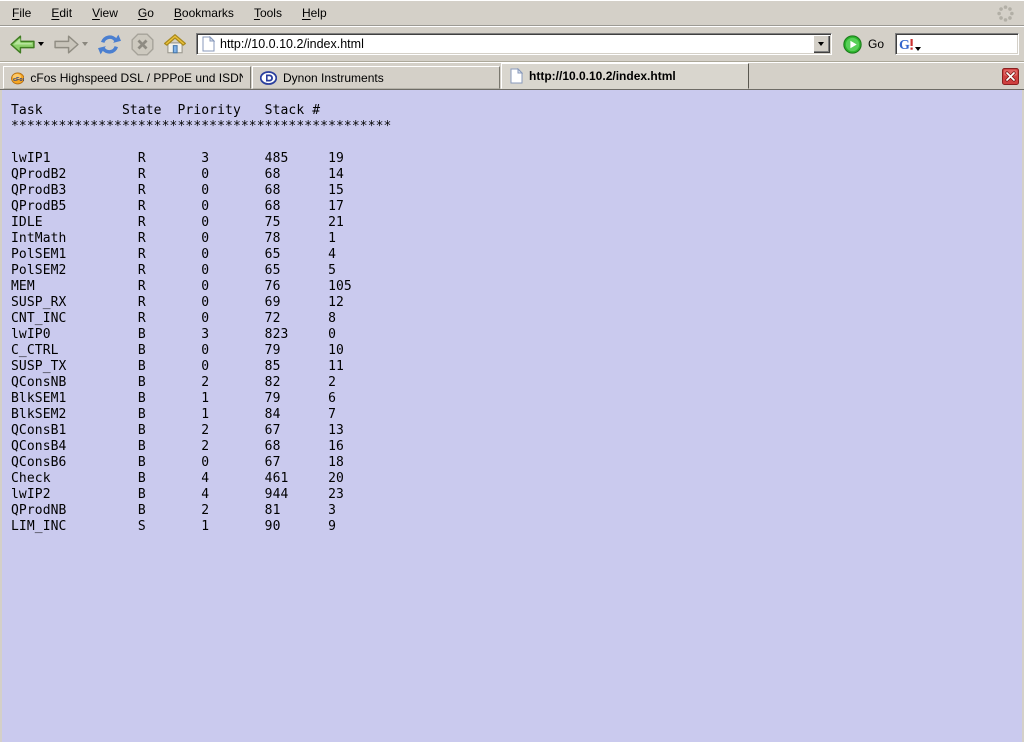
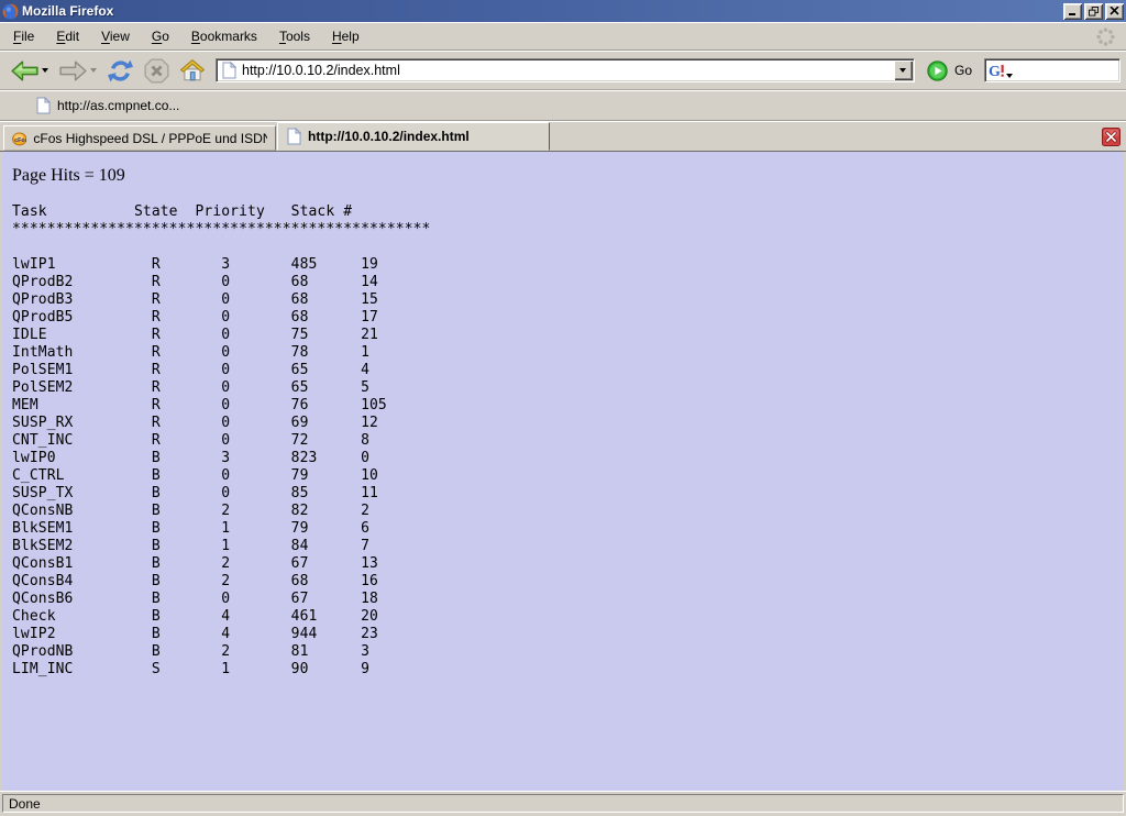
+ Mozilla Firefox
  File
  Edit
  View
  Go
  Bookmarks
  Tools
  Help
  http://10.0.10.2/index.html
  Go
  G
+ http://as.cmpnet.co...
  cFos Highspeed DSL / PPPoE und ISD
- Dynon Instruments
  http://10.0.10.2/index.html
+ Page Hits = 109
  Task State Priority Stack #
  ************************************************
  lwIP1 R 3 485 19
  QProdB2 R 0 68 14
  QProdB3 R 0 68 15
  QProdB5 R 0 68 17
  IDLE R 0 75 21
  IntMath R 0 78 1
  PolSEM1 R 0 65 4
  PolSEM2 R 0 65 5
  MEM R 0 76 105
  SUSP_RX R 0 69 12
  CNT_INC R 0 72 8
  lwIP0 B 3 823 0
  C_CTRL B 0 79 10
  SUSP_TX B 0 85 11
  QConsNB B 2 82 2
  BlkSEM1 B 1 79 6
  BlkSEM2 B 1 84 7
  QConsB1 B 2 67 13
  QConsB4 B 2 68 16
  QConsB6 B 0 67 18
  Check B 4 461 20
  lwIP2 B 4 944 23
  QProdNB B 2 81 3
  LIM_INC S 1 90 9
+ Done
